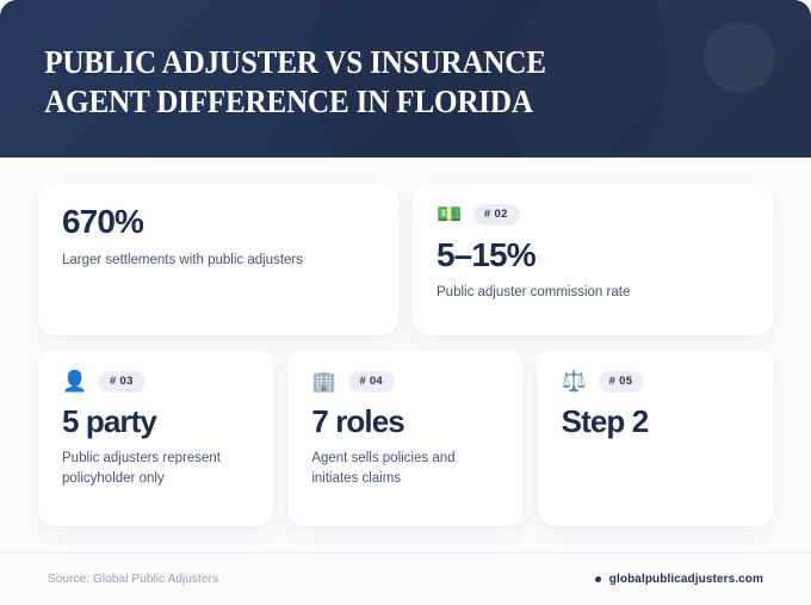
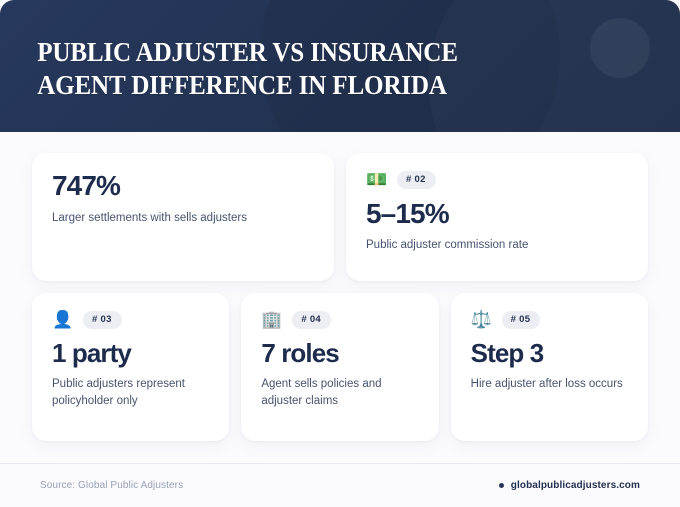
  PUBLIC ADJUSTER VS INSURANCE
  AGENT DIFFERENCE IN FLORIDA
- 670%
+ 747%
- Larger settlements with public adjusters
+ Larger settlements with sells adjusters
  💵
  # 02
  5–15%
  Public adjuster commission rate
  👤
  # 03
- 5 party
+ 1 party
  Public adjusters represent policyholder only
  🏢
  # 04
  7 roles
- Agent sells policies and initiates claims
+ Agent sells policies and adjuster claims
  ⚖️
  # 05
- Step 2
+ Step 3
+ Hire adjuster after loss occurs
  Source: Global Public Adjusters
  globalpublicadjusters.com
